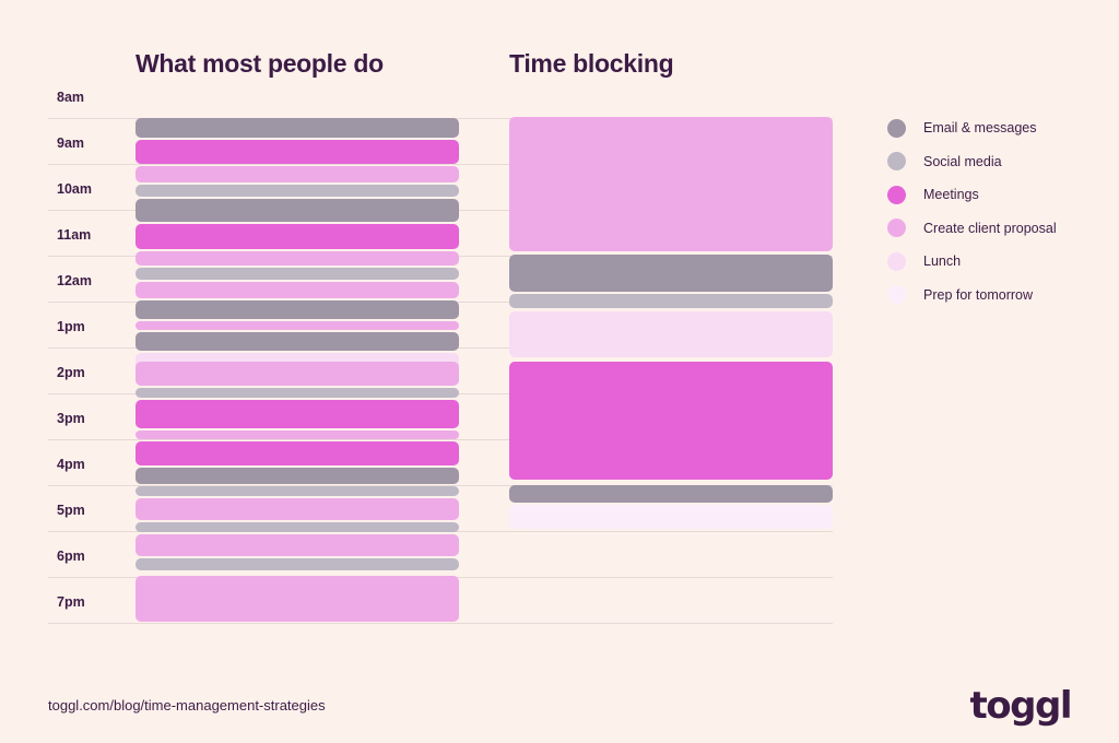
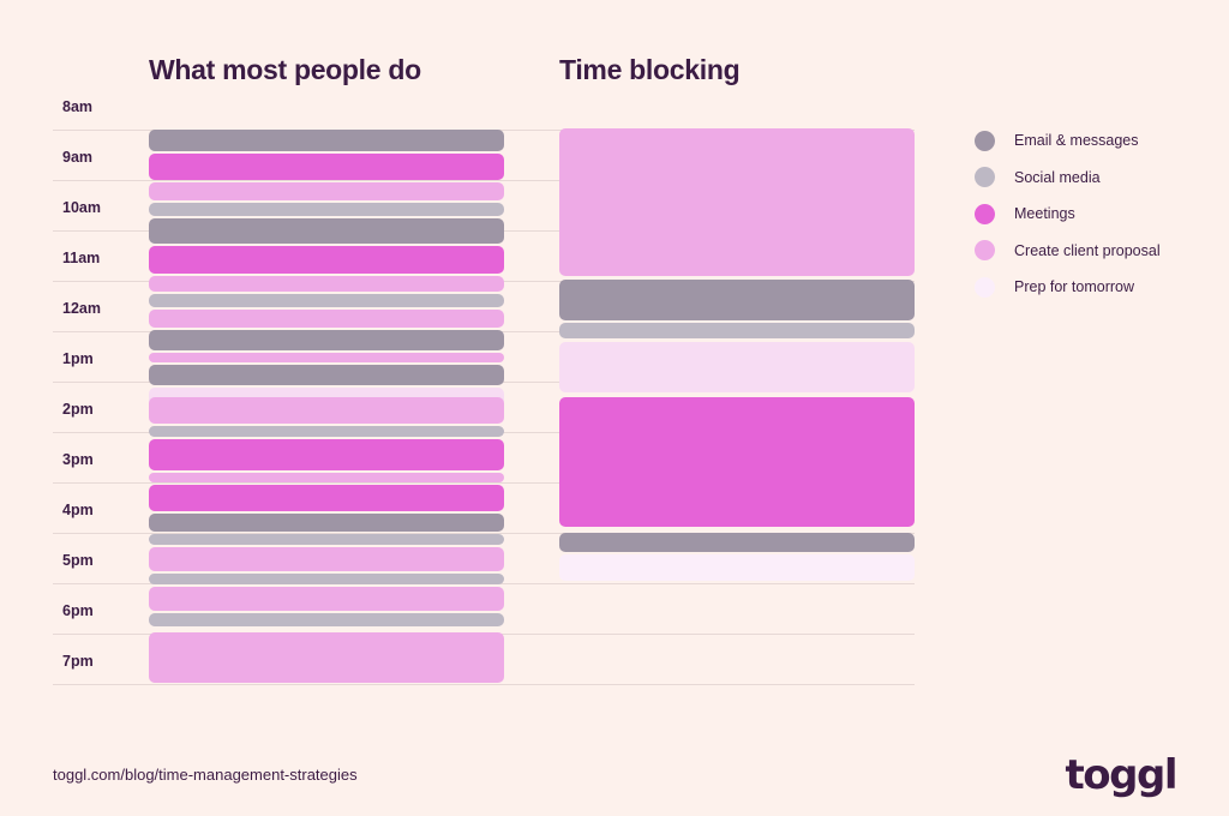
  What most people do
  Time blocking
  8am
  9am
  10am
  11am
  12am
  1pm
  2pm
  3pm
  4pm
  5pm
  6pm
  7pm
  Email & messages
  Social media
  Meetings
  Create client proposal
- Lunch
  Prep for tomorrow
  toggl.com/blog/time-management-strategies
  toggl
